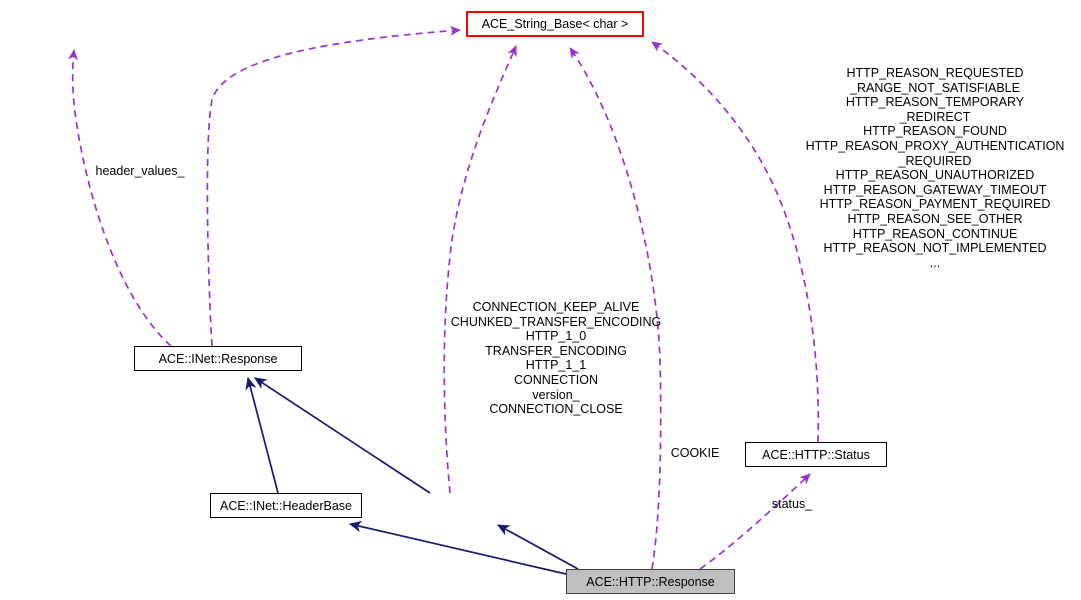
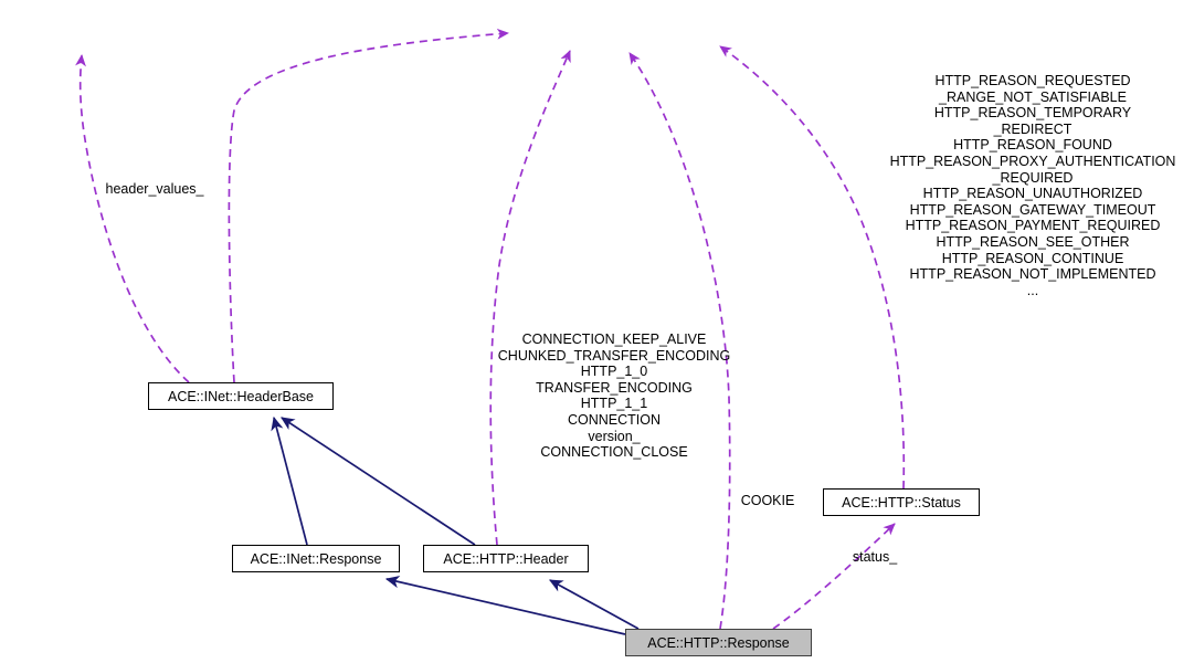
- ACE_String_Base< char >
- ACE::INet::Response
+ ACE::INet::HeaderBase
  ACE::HTTP::Status
- ACE::INet::HeaderBase
+ ACE::INet::Response
+ ACE::HTTP::Header
  ACE::HTTP::Response
  header_values_
  HTTP_REASON_REQUESTED
  _RANGE_NOT_SATISFIABLE
  HTTP_REASON_TEMPORARY
  _REDIRECT
  HTTP_REASON_FOUND
  HTTP_REASON_PROXY_AUTHENTICATION
  _REQUIRED
  HTTP_REASON_UNAUTHORIZED
  HTTP_REASON_GATEWAY_TIMEOUT
  HTTP_REASON_PAYMENT_REQUIRED
  HTTP_REASON_SEE_OTHER
  HTTP_REASON_CONTINUE
  HTTP_REASON_NOT_IMPLEMENTED
  ...
  CONNECTION_KEEP_ALIVE
  CHUNKED_TRANSFER_ENCODING
  HTTP_1_0
  TRANSFER_ENCODING
  HTTP_1_1
  CONNECTION
  version_
  CONNECTION_CLOSE
  COOKIE
  status_
